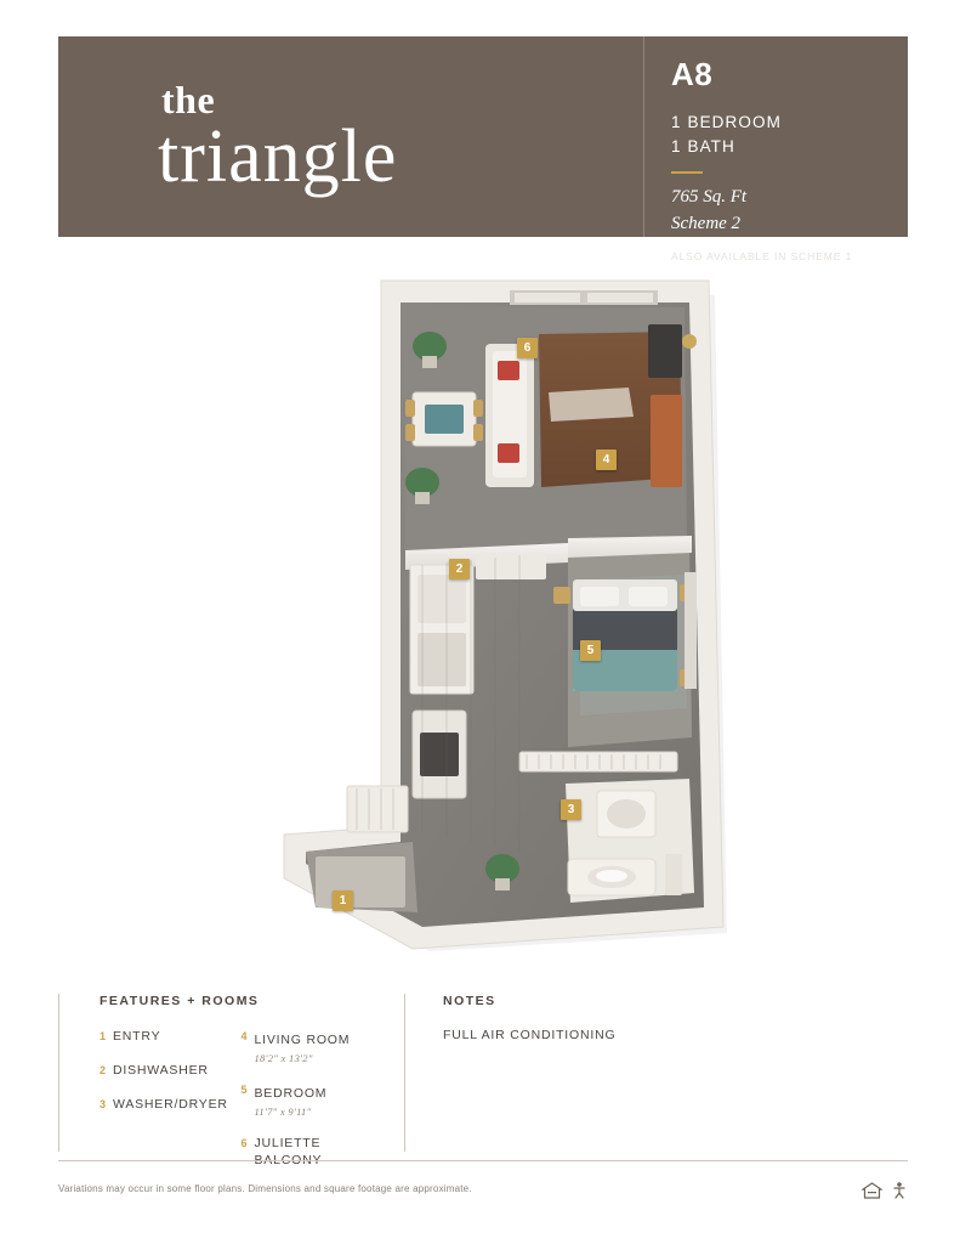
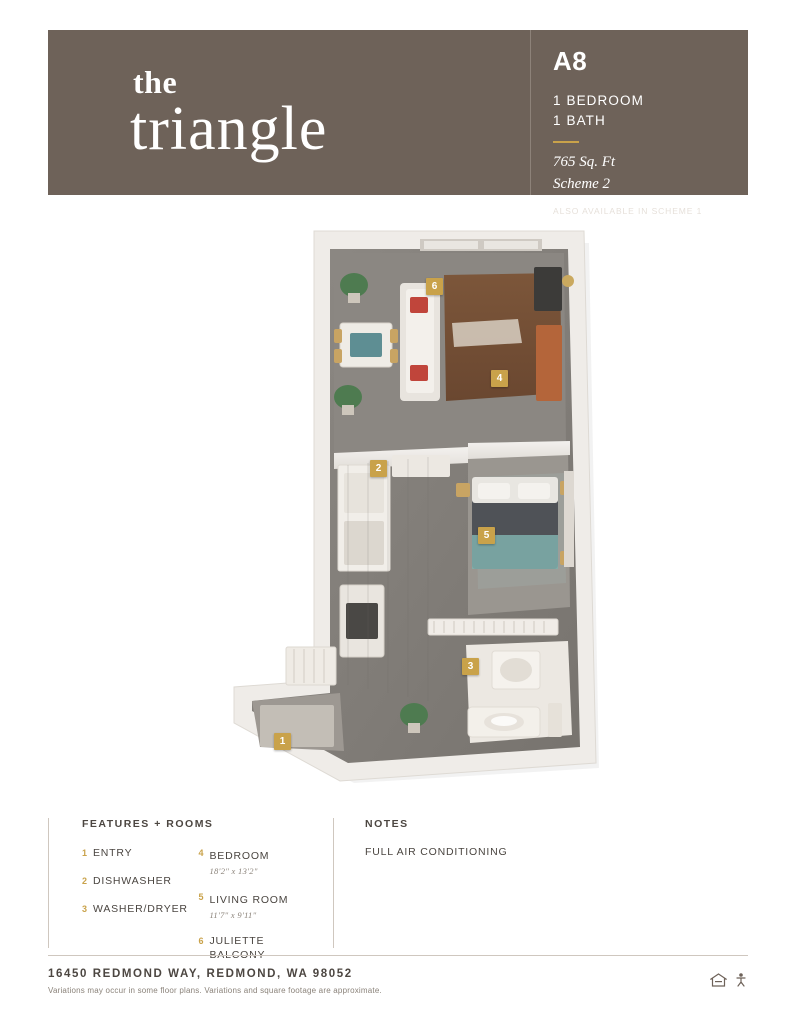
  the
  triangle
  A8
  1 BEDROOM
  1 BATH
  765 Sq. Ft
  Scheme 2
  ALSO AVAILABLE IN SCHEME 1
  6
  4
  2
  5
  3
  1
  FEATURES + ROOMS
  1
  ENTRY
  2
  DISHWASHER
  3
  WASHER/DRYER
  4
- LIVING ROOM
+ BEDROOM
  18'2" x 13'2"
  5
- BEDROOM
+ LIVING ROOM
  11'7" x 9'11"
  6
  JULIETTE BALCONY
  NOTES
  FULL AIR CONDITIONING
+ 16450 REDMOND WAY, REDMOND, WA 98052
- Variations may occur in some floor plans. Dimensions and square footage are approximate.
+ Variations may occur in some floor plans. Variations and square footage are approximate.
